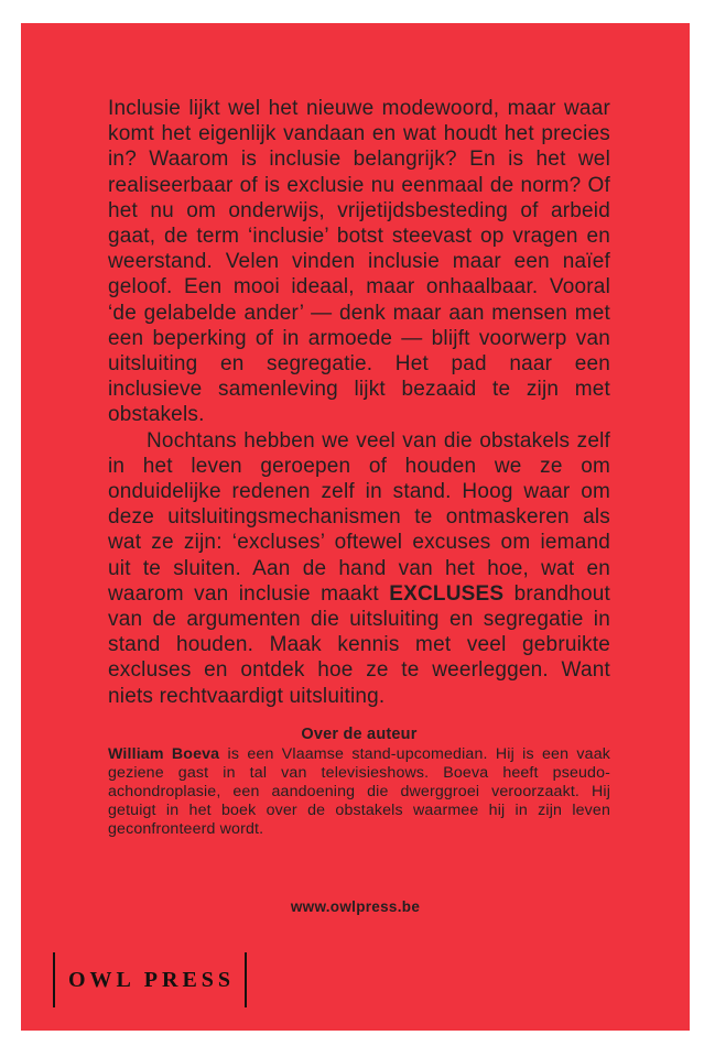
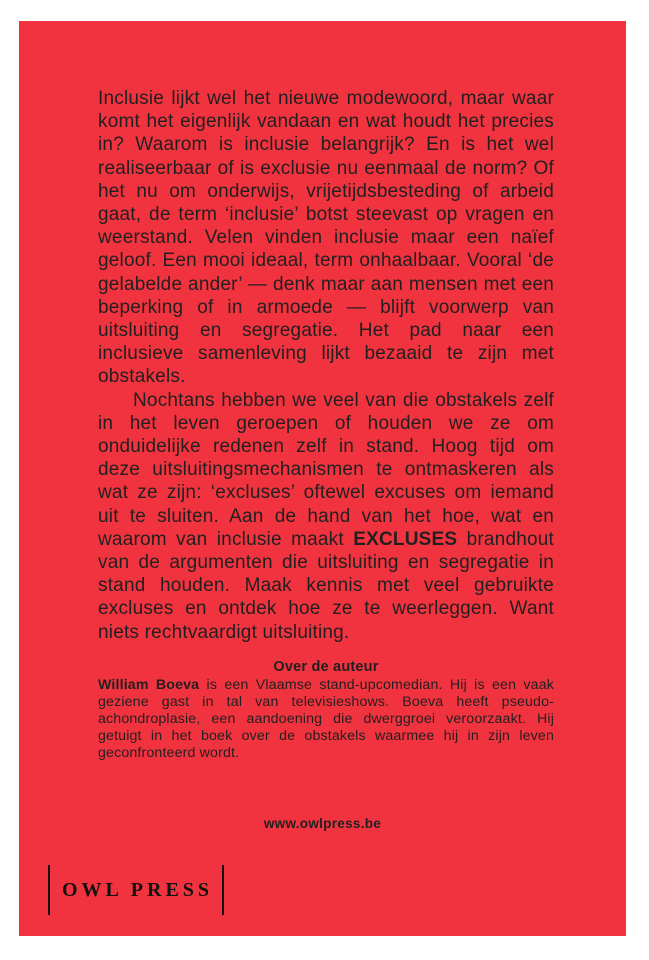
- Inclusie lijkt wel het nieuwe modewoord, maar waar komt het eigenlijk vandaan en wat houdt het precies in? Waarom is inclusie belangrijk? En is het wel realiseerbaar of is exclusie nu eenmaal de norm? Of het nu om onderwijs, vrijetijdsbesteding of arbeid gaat, de term ‘inclusie’ botst steevast op vragen en weerstand. Velen vinden inclusie maar een naïef geloof. Een mooi ideaal, maar onhaalbaar. Vooral ‘de gelabelde ander’ — denk maar aan mensen met een beperking of in armoede — blijft voorwerp van uitsluiting en segregatie. Het pad naar een inclusieve samenleving lijkt bezaaid te zijn met obstakels.
+ Inclusie lijkt wel het nieuwe modewoord, maar waar komt het eigenlijk vandaan en wat houdt het precies in? Waarom is inclusie belangrijk? En is het wel realiseerbaar of is exclusie nu eenmaal de norm? Of het nu om onderwijs, vrijetijdsbesteding of arbeid gaat, de term ‘inclusie’ botst steevast op vragen en weerstand. Velen vinden inclusie maar een naïef geloof. Een mooi ideaal, term onhaalbaar. Vooral ‘de gelabelde ander’ — denk maar aan mensen met een beperking of in armoede — blijft voorwerp van uitsluiting en segregatie. Het pad naar een inclusieve samenleving lijkt bezaaid te zijn met obstakels.
- Nochtans hebben we veel van die obstakels zelf in het leven geroepen of houden we ze om onduidelijke redenen zelf in stand. Hoog waar om deze uitsluitingsmechanismen te ontmaskeren als wat ze zijn: ‘excluses’ oftewel excuses om iemand uit te sluiten. Aan de hand van het hoe, wat en waarom van inclusie maakt EXCLUSES brandhout van de argumenten die uitsluiting en segregatie in stand houden. Maak kennis met veel gebruikte excluses en ontdek hoe ze te weerleggen. Want niets rechtvaardigt uitsluiting.
+ Nochtans hebben we veel van die obstakels zelf in het leven geroepen of houden we ze om onduidelijke redenen zelf in stand. Hoog tijd om deze uitsluitingsmechanismen te ontmaskeren als wat ze zijn: ‘excluses’ oftewel excuses om iemand uit te sluiten. Aan de hand van het hoe, wat en waarom van inclusie maakt EXCLUSES brandhout van de argumenten die uitsluiting en segregatie in stand houden. Maak kennis met veel gebruikte excluses en ontdek hoe ze te weerleggen. Want niets rechtvaardigt uitsluiting.
  Over de auteur
  William Boeva is een Vlaamse stand-upcomedian. Hij is een vaak geziene gast in tal van televisieshows. Boeva heeft pseudo-achondroplasie, een aandoening die dwerggroei veroorzaakt. Hij getuigt in het boek over de obstakels waarmee hij in zijn leven geconfronteerd wordt.
  www.owlpress.be
  OWL PRESS
